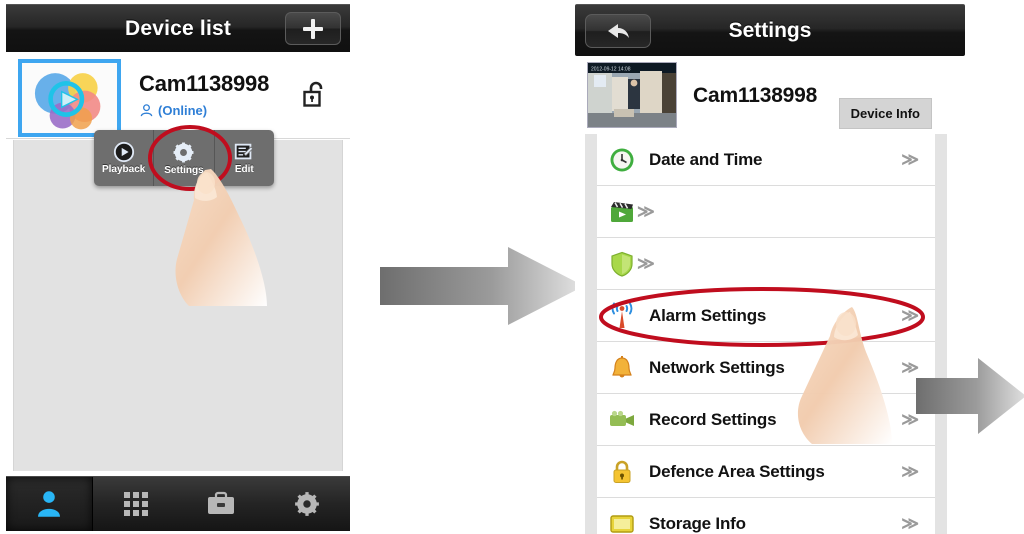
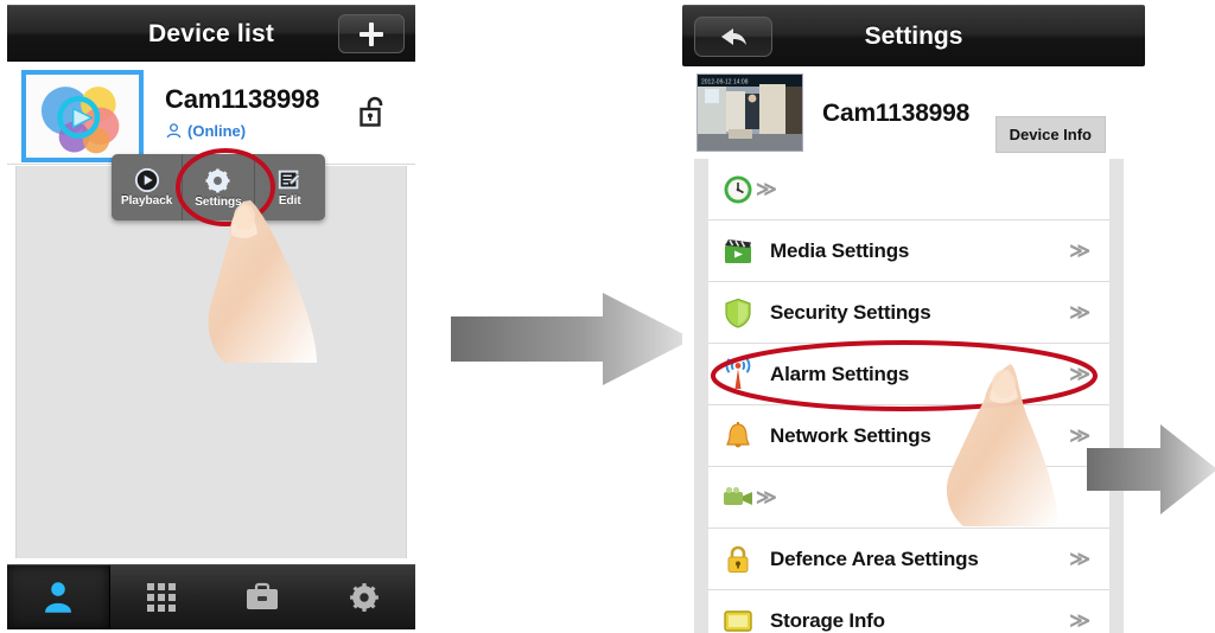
  Device list
  Cam1138998
  (Online)
  Playback
  Settings
  Edit
  Settings
  Cam1138998
  Device Info
- Date and Time
  ≫
+ Media Settings
  ≫
+ Security Settings
  ≫
  Alarm Settings
  ≫
  Network Settings
  ≫
- Record Settings
  ≫
  Defence Area Settings
  ≫
  Storage Info
  ≫
